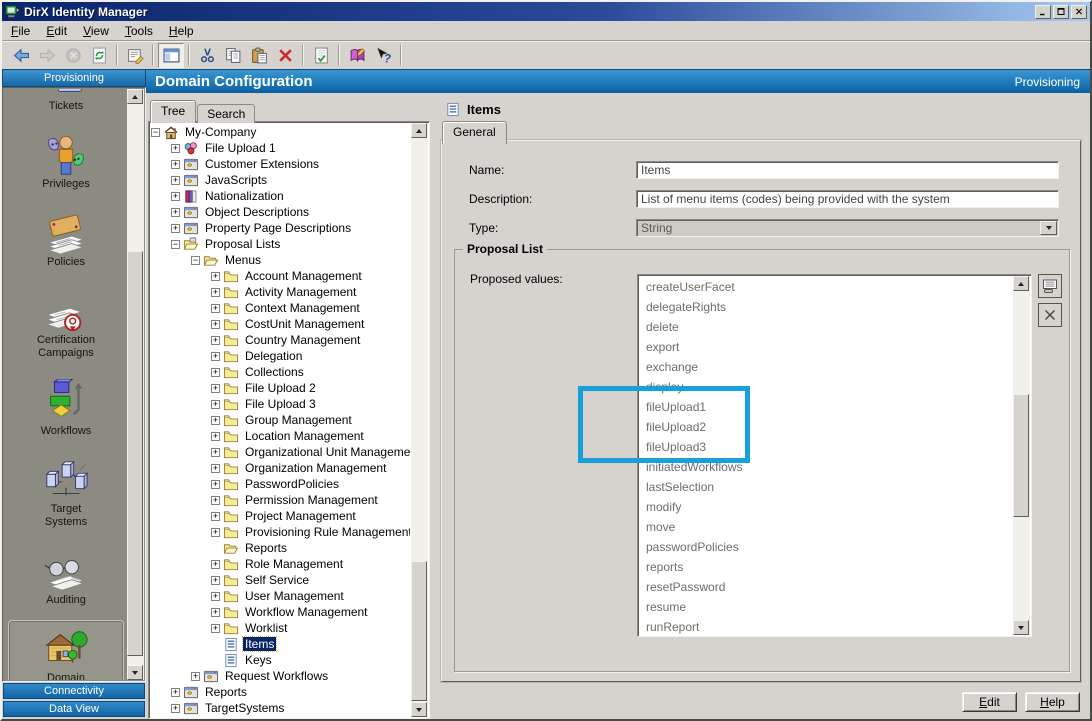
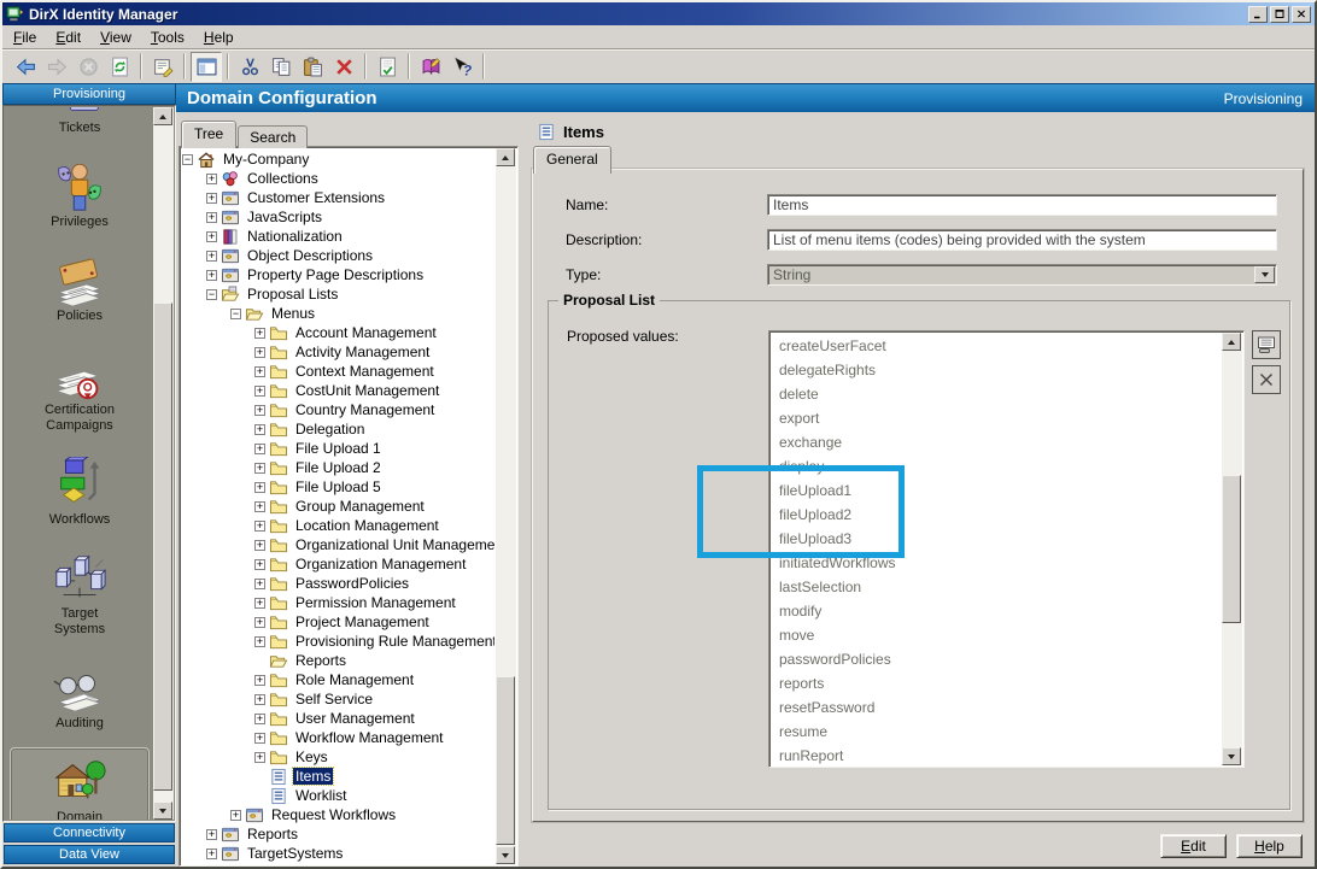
  DirX Identity Manager
  File
  Edit
  View
  Tools
  Help
  ?
  Provisioning
  Tickets
  Privileges
  Policies
  Certification
  Campaigns
  Workflows
  Target
  Systems
  Auditing
  Domain
  Connectivity
  Data View
  Domain Configuration
  Provisioning
  Tree
  Search
  −
  My-Company
  +
- File Upload 1
+ Collections
  +
  Customer Extensions
  +
  JavaScripts
  +
  Nationalization
  +
  Object Descriptions
  +
  Property Page Descriptions
  −
  Proposal Lists
  −
  Menus
  +
  Account Management
  +
  Activity Management
  +
  Context Management
  +
  CostUnit Management
  +
  Country Management
  +
  Delegation
  +
- Collections
+ File Upload 1
  +
  File Upload 2
  +
- File Upload 3
+ File Upload 5
  +
  Group Management
  +
  Location Management
  +
  Organizational Unit Manageme
  +
  Organization Management
  +
  PasswordPolicies
  +
  Permission Management
  +
  Project Management
  +
  Provisioning Rule Managemen
  Reports
  +
  Role Management
  +
  Self Service
  +
  User Management
  +
  Workflow Management
  +
- Worklist
+ Keys
  Items
- Keys
+ Worklist
  +
  Request Workflows
  +
  Reports
  +
  TargetSystems
  Items
  General
  Name:
  Items
  Description:
  List of menu items (codes) being provided with the system
  Type:
  String
  Proposal List
  Proposed values:
  createUserFacet
  delegateRights
  delete
  export
  exchange
  display
  fileUpload1
  fileUpload2
  fileUpload3
  initiatedWorkflows
  lastSelection
  modify
  move
  passwordPolicies
  reports
  resetPassword
  resume
  runReport
  E
  dit
  H
  elp
